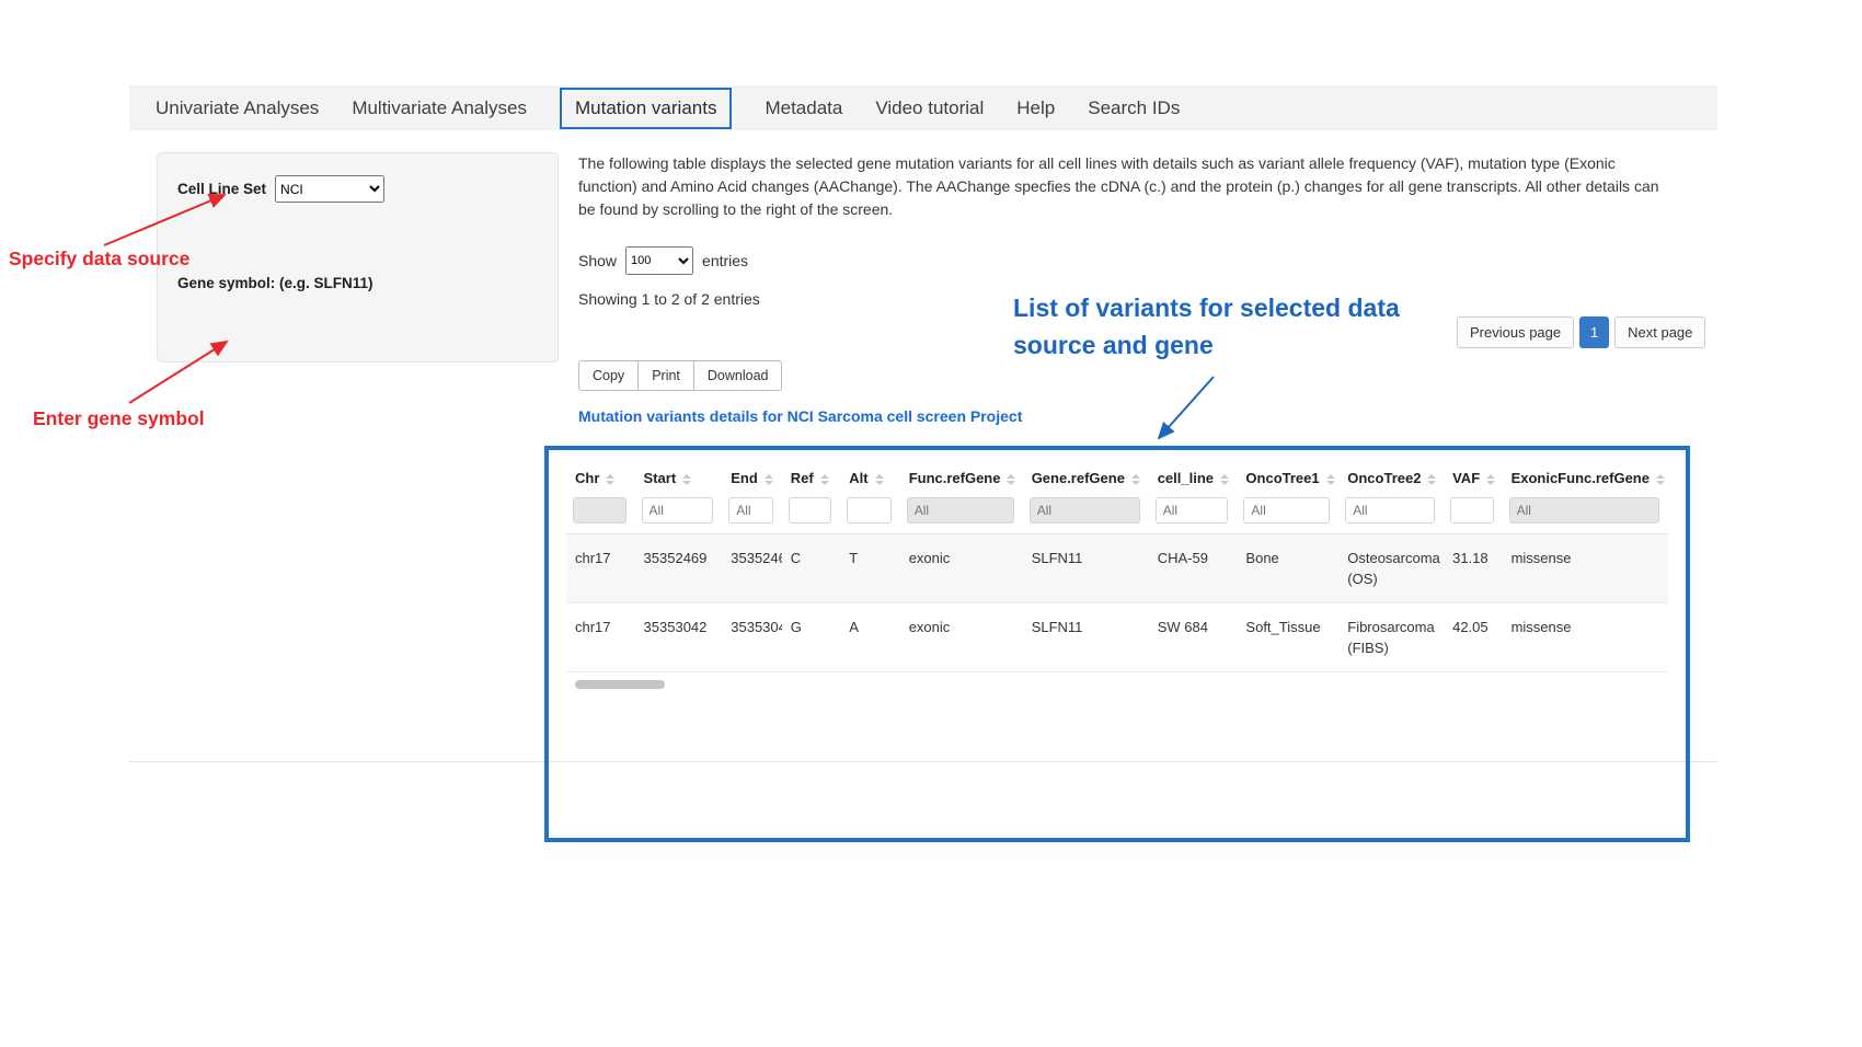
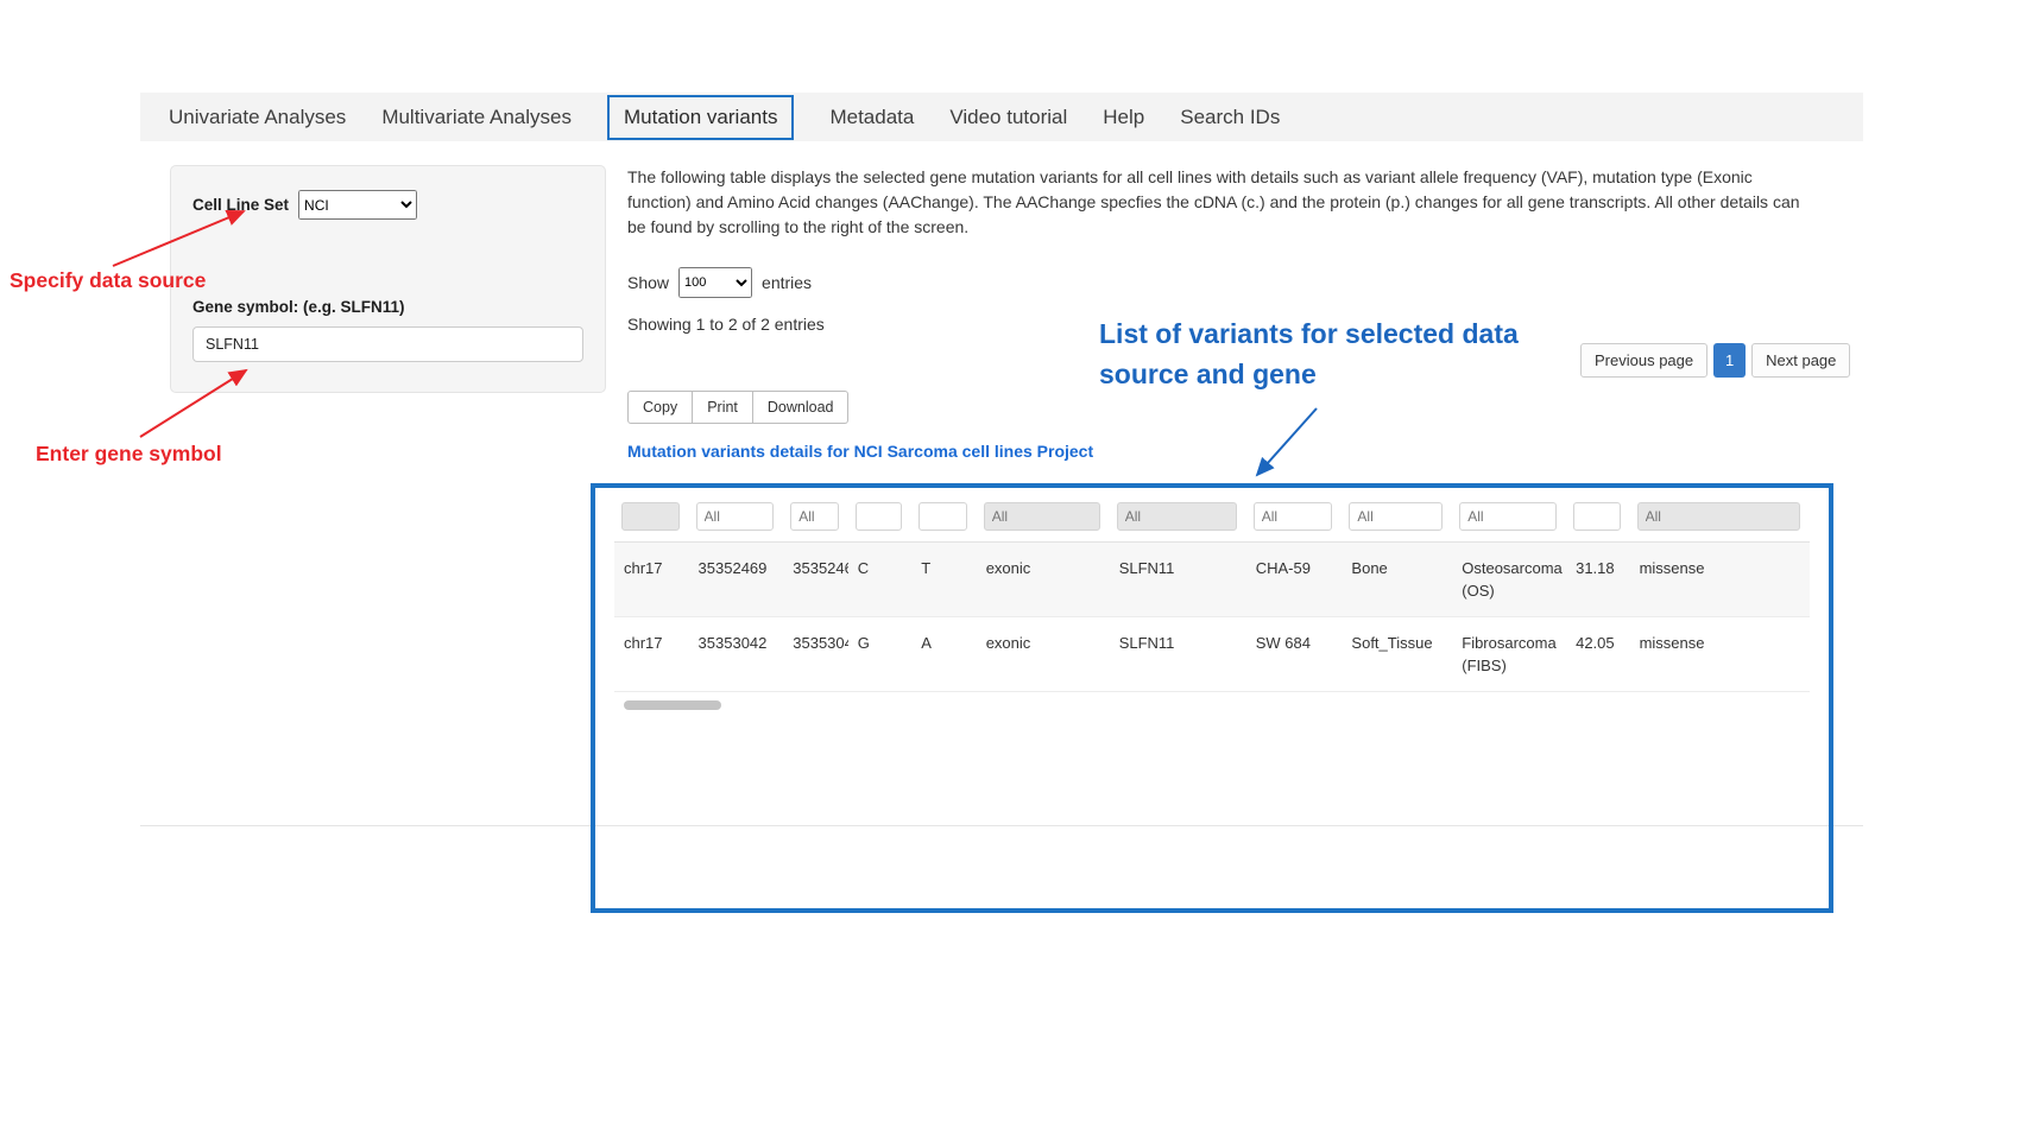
  Univariate Analyses
  Multivariate Analyses
  Mutation variants
  Metadata
  Video tutorial
  Help
  Search IDs
  Cell Line Set
  NCI
  Gene symbol: (e.g. SLFN11)
+ SLFN11
  Specify data source
  Enter gene symbol
  The following table displays the selected gene mutation variants for all cell lines with details such as variant allele frequency (VAF), mutation type (Exonic function) and Amino Acid changes (AAChange). The AAChange specfies the cDNA (c.) and the protein (p.) changes for all gene transcripts. All other details can be found by scrolling to the right of the screen.
  Show
  100
  entries
  Showing 1 to 2 of 2 entries
  Copy
  Print
  Download
- Mutation variants details for NCI Sarcoma cell screen Project
+ Mutation variants details for NCI Sarcoma cell lines Project
  Previous page
  1
  Next page
  List of variants for selected data source and gene
- Chr	Start	End	Ref	Alt	Func.refGene	Gene.refGene	cell_line	OncoTree1	OncoTree2	VAF	ExonicFunc.refGene
  	All	All			All	All	All	All	All		All
  chr17	35352469	353524	C	T	exonic	SLFN11	CHA-59	Bone	Osteosarcoma (OS)	31.18	missense
  chr17	35353042	353530	G	A	exonic	SLFN11	SW 684	Soft_Tissue	Fibrosarcoma (FIBS)	42.05	missense
